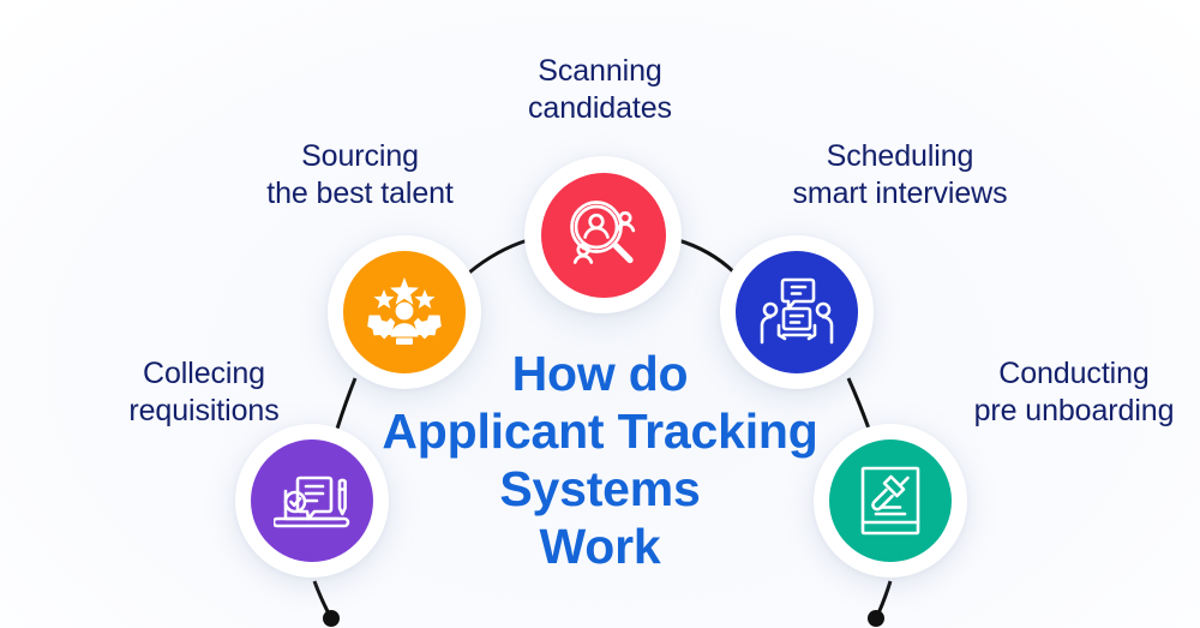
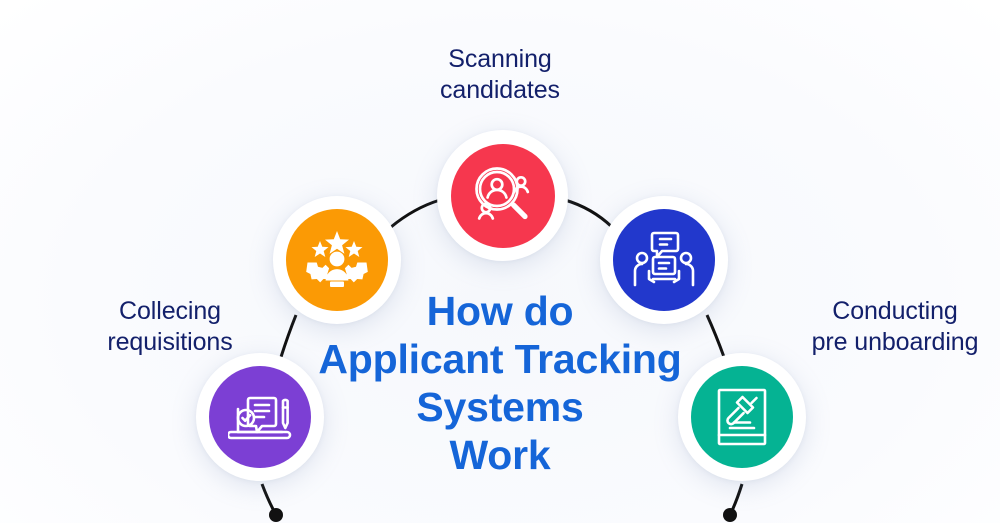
  Scanning
  candidates
- Sourcing
- the best talent
- Scheduling
- smart interviews
  Collecing
  requisitions
  Conducting
  pre unboarding
  How do
  Applicant Tracking
  Systems
  Work
